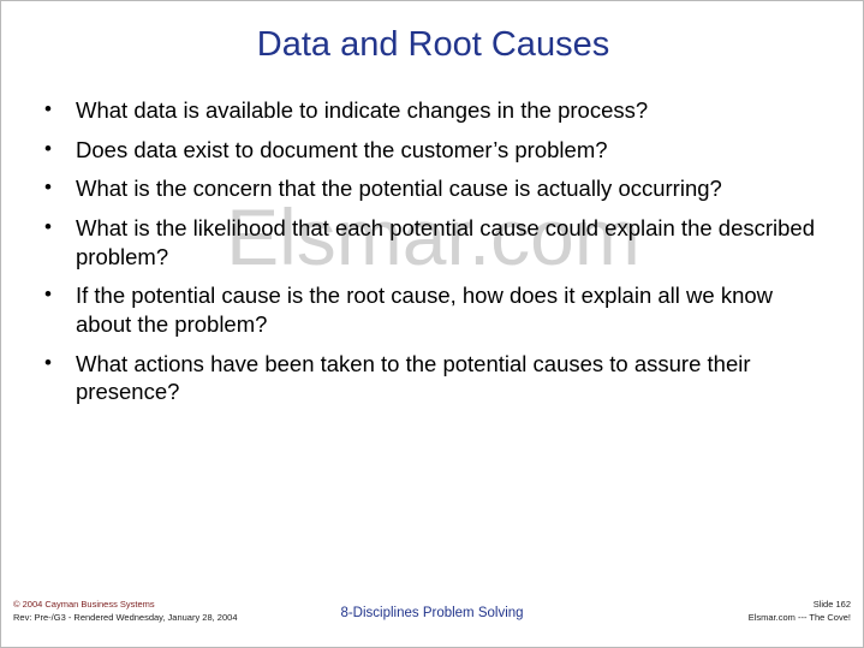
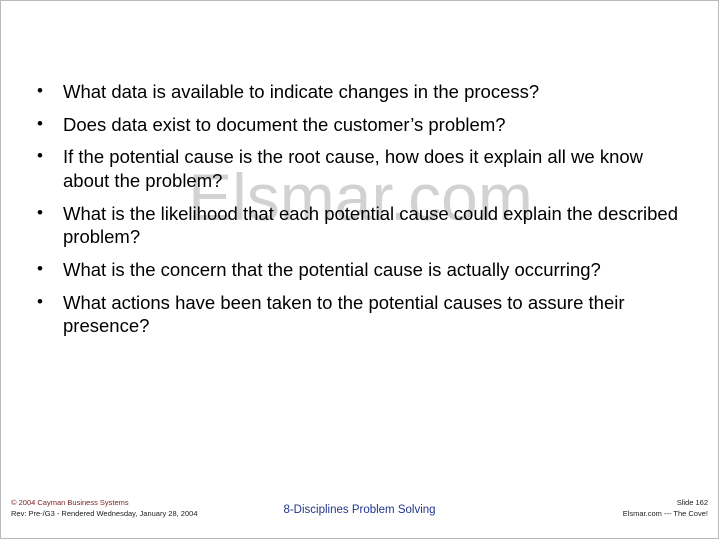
- Data and Root Causes
  Elsmar.com
  •
  What data is available to indicate changes in the process?
  •
  Does data exist to document the customer’s problem?
  •
- What is the concern that the potential cause is actually occurring?
+ If the potential cause is the root cause, how does it explain all we know about the problem?
  •
  What is the likelihood that each potential cause could explain the described problem?
  •
- If the potential cause is the root cause, how does it explain all we know about the problem?
+ What is the concern that the potential cause is actually occurring?
  •
  What actions have been taken to the potential causes to assure their presence?
  © 2004 Cayman Business Systems
  Rev: Pre-/G3 - Rendered Wednesday, January 28, 2004
  8-Disciplines Problem Solving
  Slide 162
  Elsmar.com --- The Cove!
